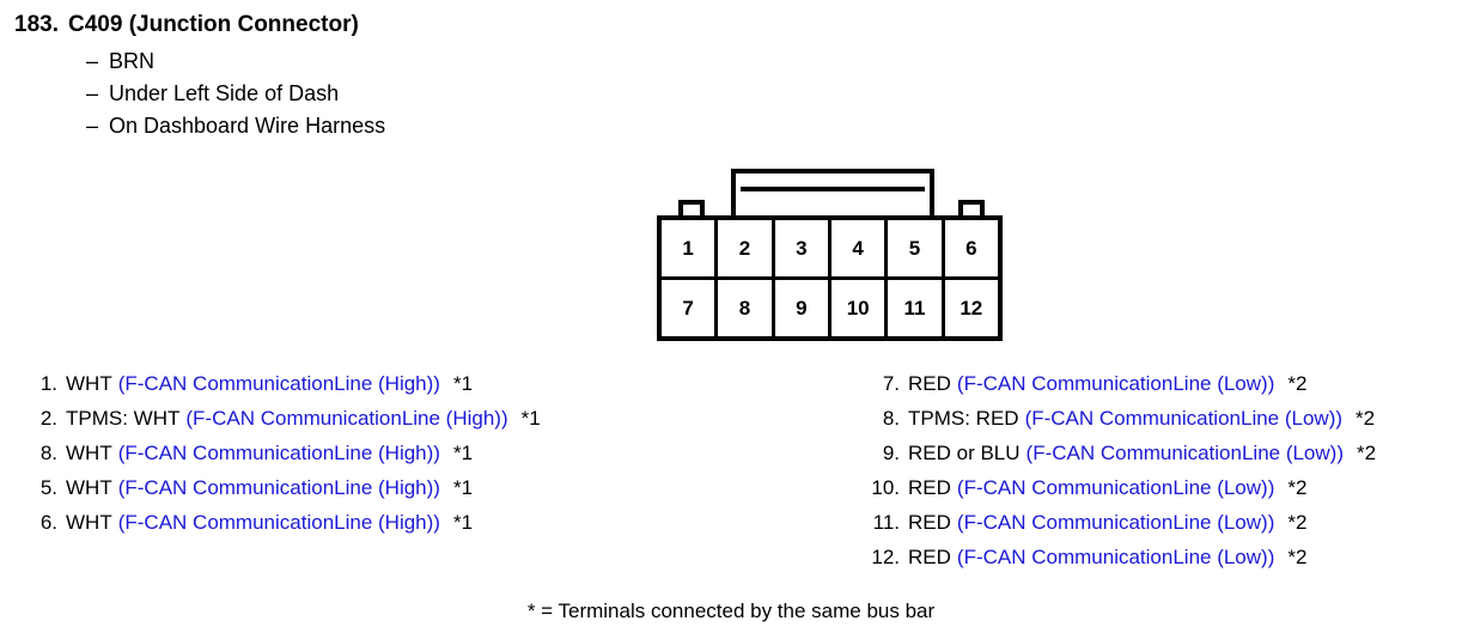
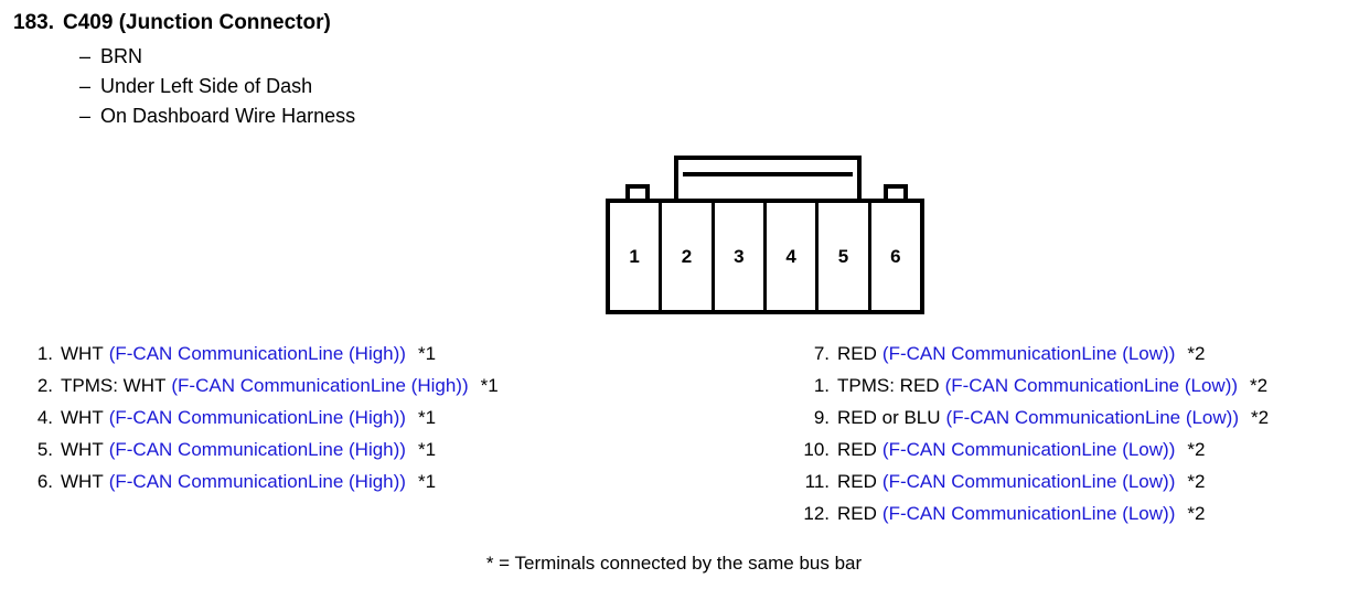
  183. C409 (Junction Connector)
  –
  BRN
  –
  Under Left Side of Dash
  –
  On Dashboard Wire Harness
  1
  2
  3
  4
  5
  6
- 7
- 8
- 9
- 10
- 11
- 12
  1. WHT (F-CAN CommunicationLine (High)) *1
  2. TPMS: WHT (F-CAN CommunicationLine (High)) *1
- 8. WHT (F-CAN CommunicationLine (High)) *1
+ 4. WHT (F-CAN CommunicationLine (High)) *1
  5. WHT (F-CAN CommunicationLine (High)) *1
  6. WHT (F-CAN CommunicationLine (High)) *1
  7. RED (F-CAN CommunicationLine (Low)) *2
- 8. TPMS: RED (F-CAN CommunicationLine (Low)) *2
+ 1. TPMS: RED (F-CAN CommunicationLine (Low)) *2
  9. RED or BLU (F-CAN CommunicationLine (Low)) *2
  10. RED (F-CAN CommunicationLine (Low)) *2
  11. RED (F-CAN CommunicationLine (Low)) *2
  12. RED (F-CAN CommunicationLine (Low)) *2
  * = Terminals connected by the same bus bar
